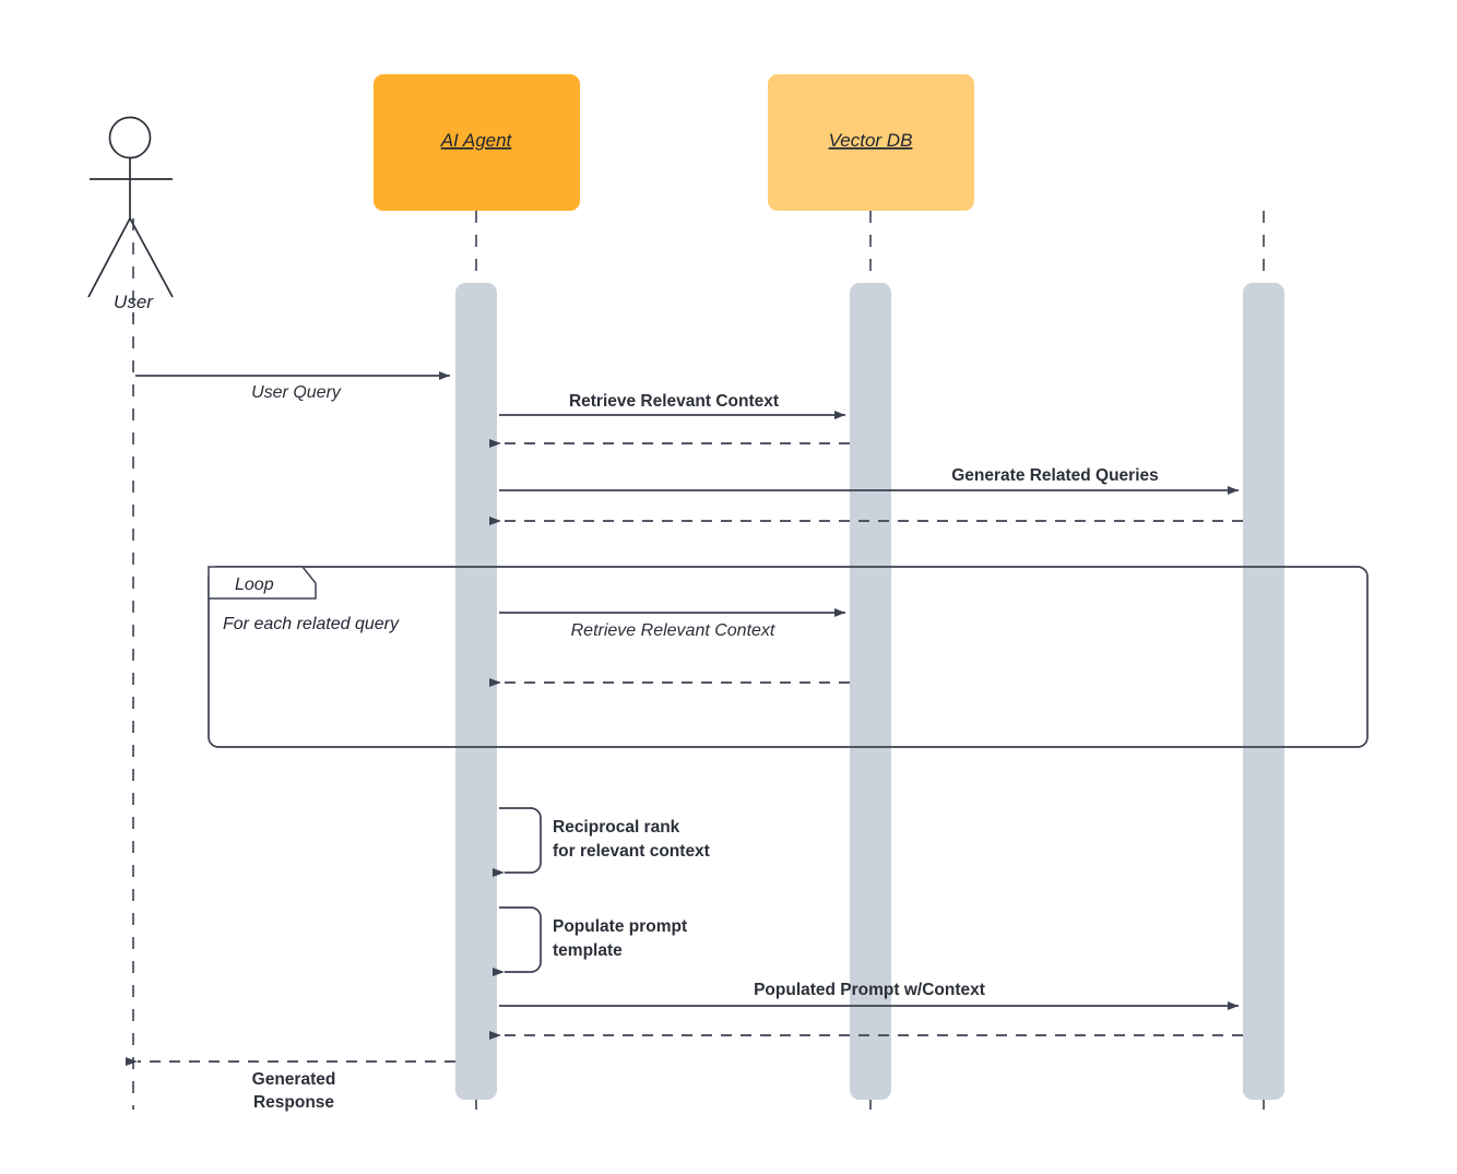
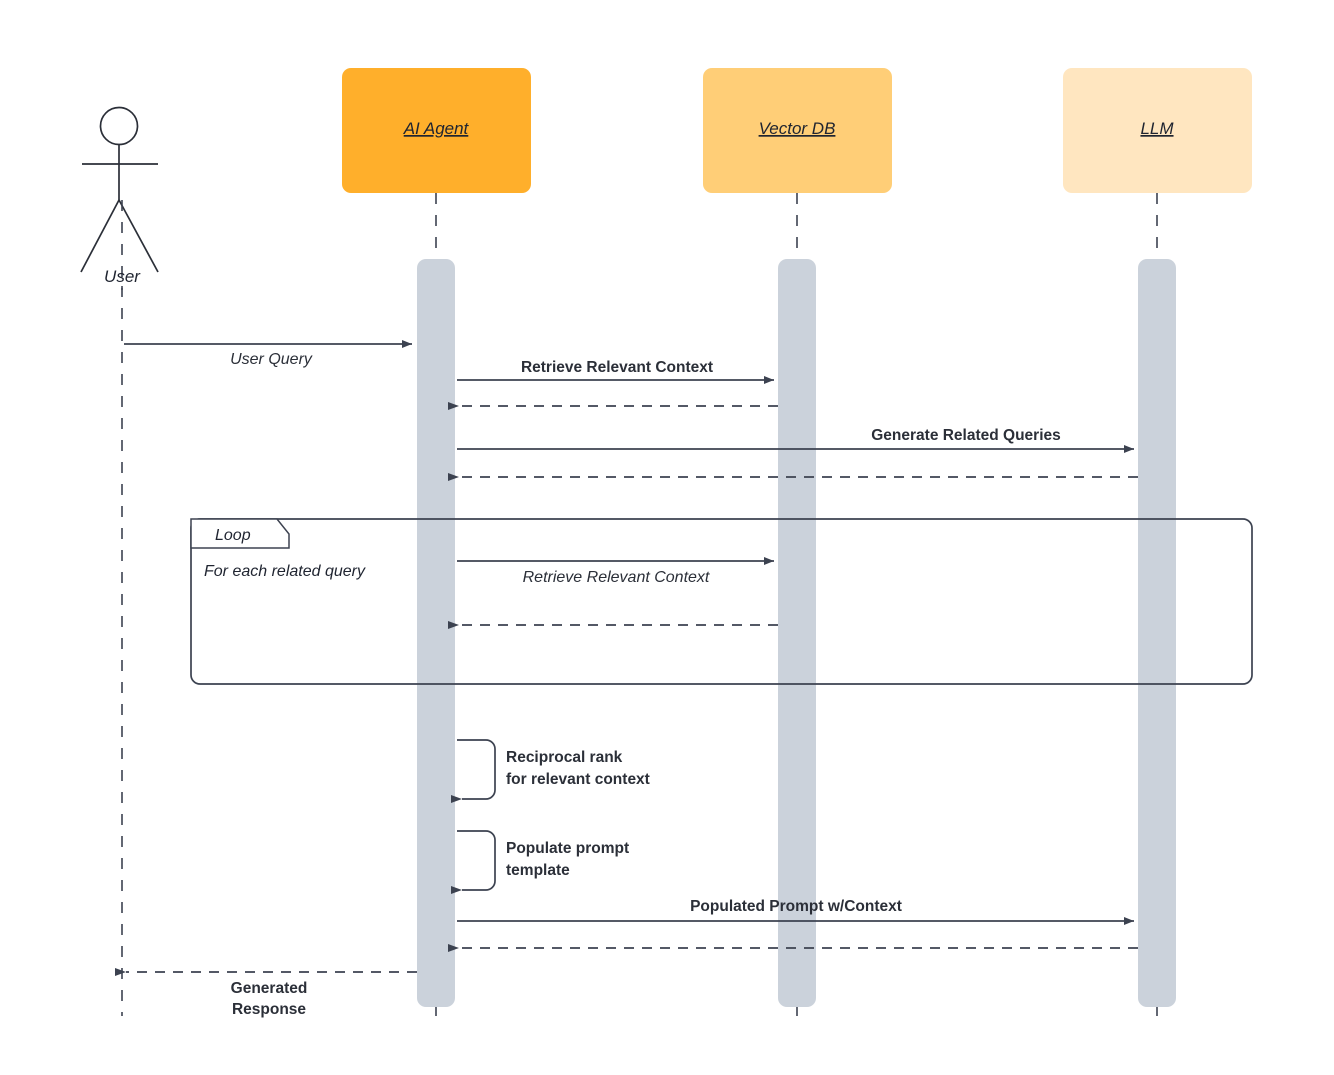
  User
  AI Agent
  Vector DB
+ LLM
  User Query
  Retrieve Relevant Context
  Generate Related Queries
  Loop
  For each related query
  Retrieve Relevant Context
  Reciprocal rank
  for relevant context
  Populate prompt
  template
  Populated Prompt w/Context
  Generated
  Response
